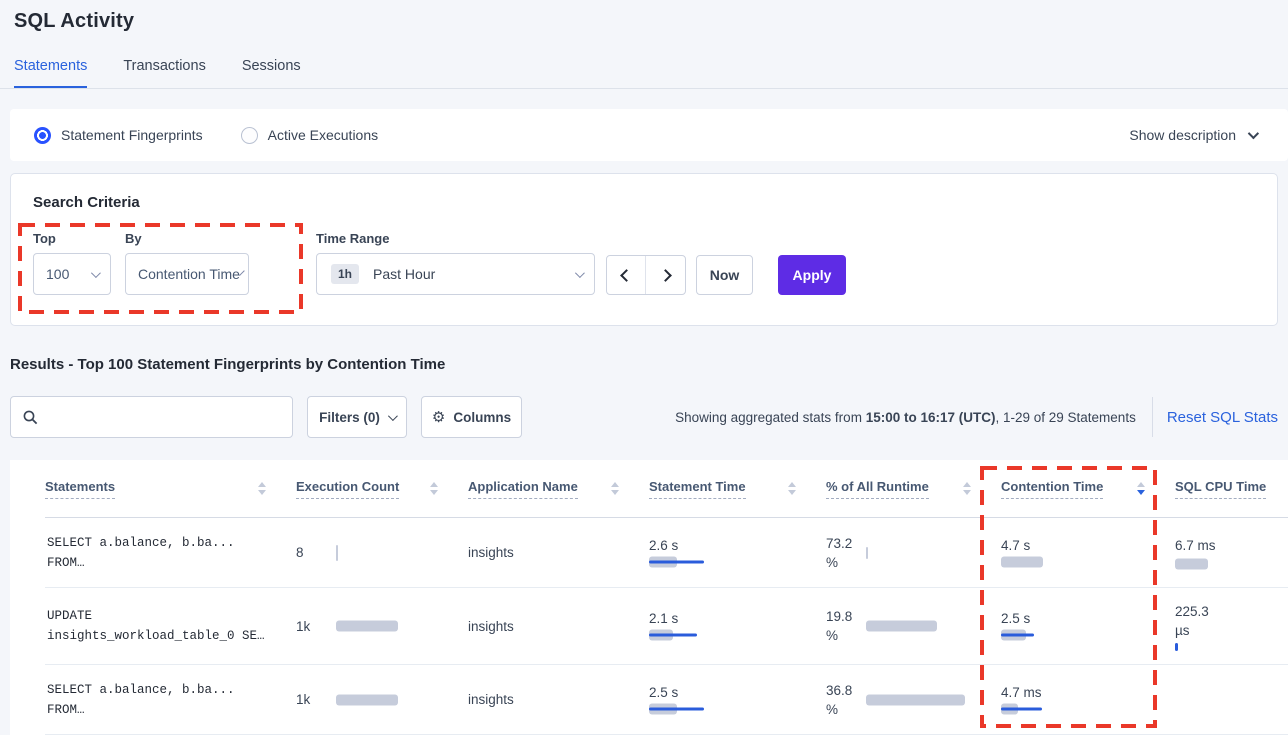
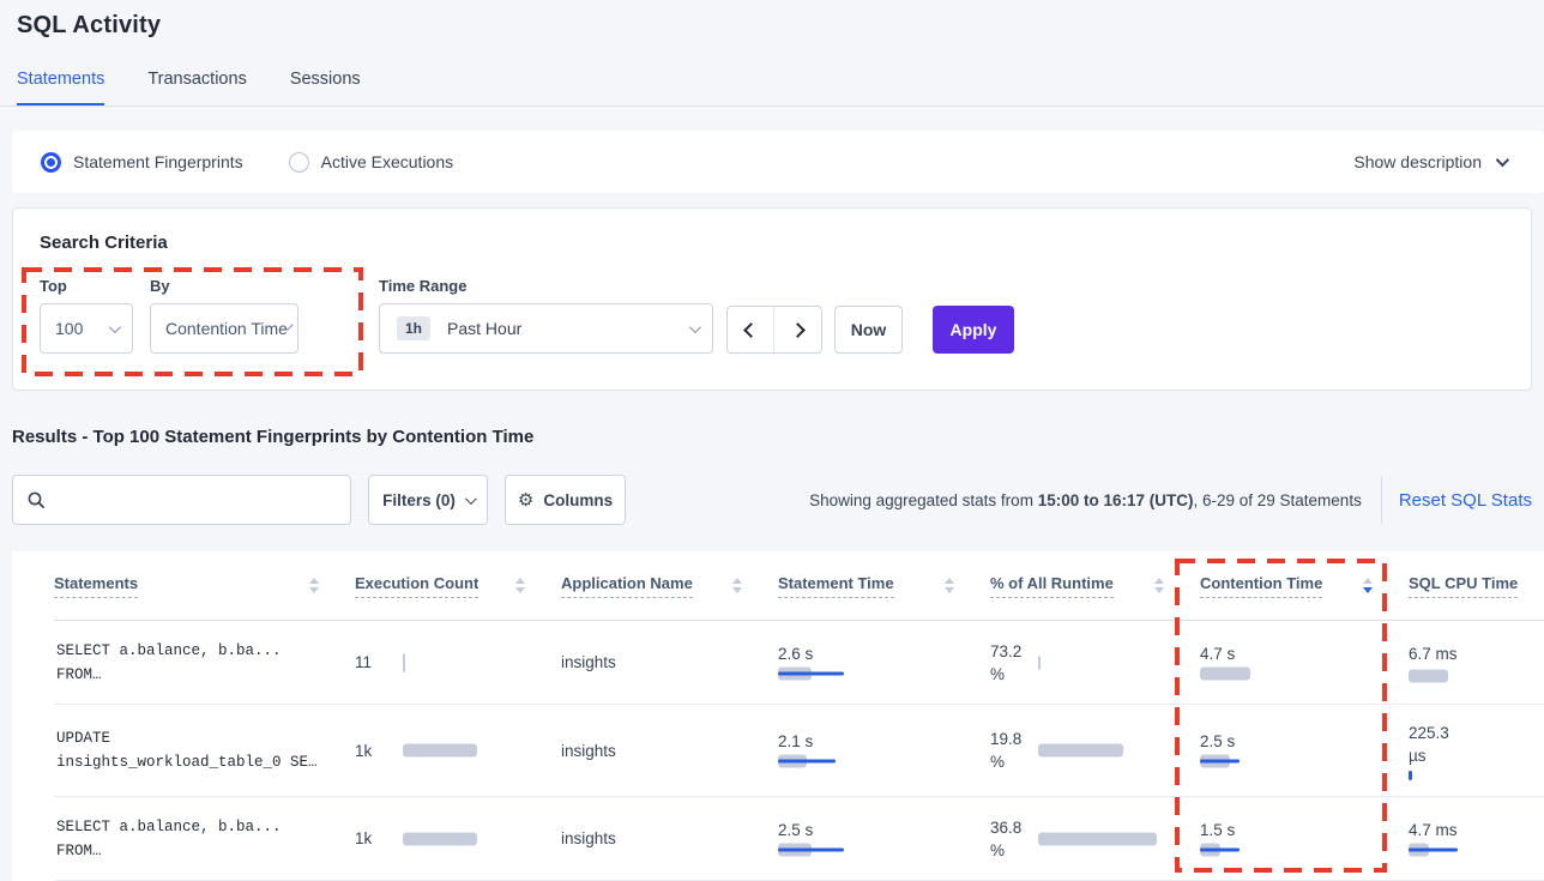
  SQL Activity
  Statements
  Transactions
  Sessions
  Statement Fingerprints
  Active Executions
  Show description
  Search Criteria
  Top
  100
  By
  Contention Time
  Time Range
  1h
  Past Hour
  Now
  Apply
  Results - Top 100 Statement Fingerprints by Contention Time
  Filters (0)
  ⚙
  Columns
- Showing aggregated stats from 15:00 to 16:17 (UTC), 1-29 of 29 Statements
+ Showing aggregated stats from 15:00 to 16:17 (UTC), 6-29 of 29 Statements
  Reset SQL Stats
  Statements
  Execution Count
  Application Name
  Statement Time
  % of All Runtime
  Contention Time
  SQL CPU Time
  SELECT a.balance, b.ba...
  FROM…
- 8
+ 11
  insights
  2.6 s
  73.2 %
  4.7 s
  6.7 ms
  UPDATE
  insights_workload_table_0 SE…
  1k
  insights
  2.1 s
  19.8
  %
  2.5 s
  225.3
  µs
  SELECT a.balance, b.ba...
  FROM…
  1k
  insights
  2.5 s
  36.8
  %
+ 1.5 s
  4.7 ms
